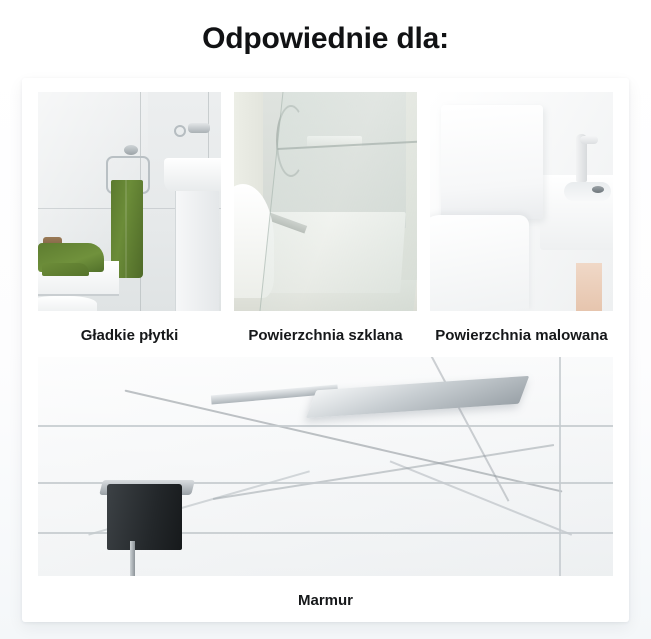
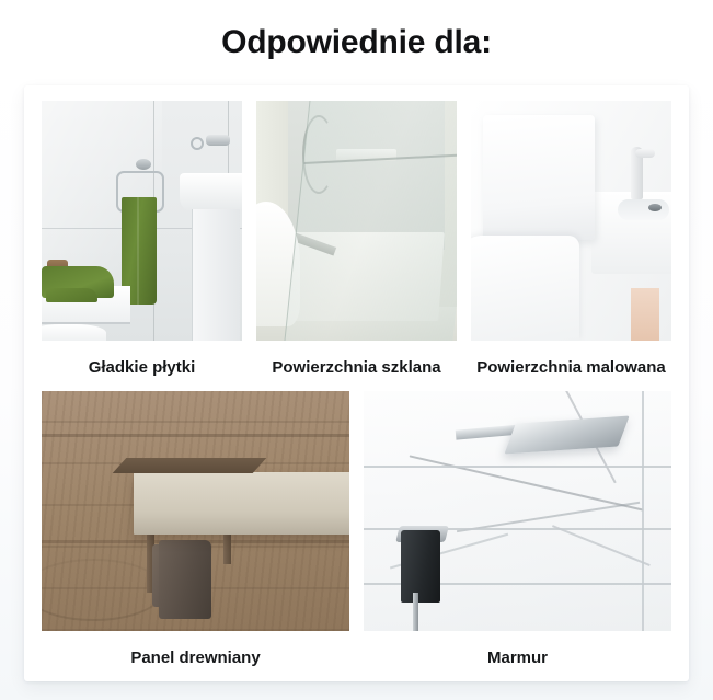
  Odpowiednie dla:
  Gładkie płytki
  Powierzchnia szklana
  Powierzchnia malowana
+ Panel drewniany
  Marmur
